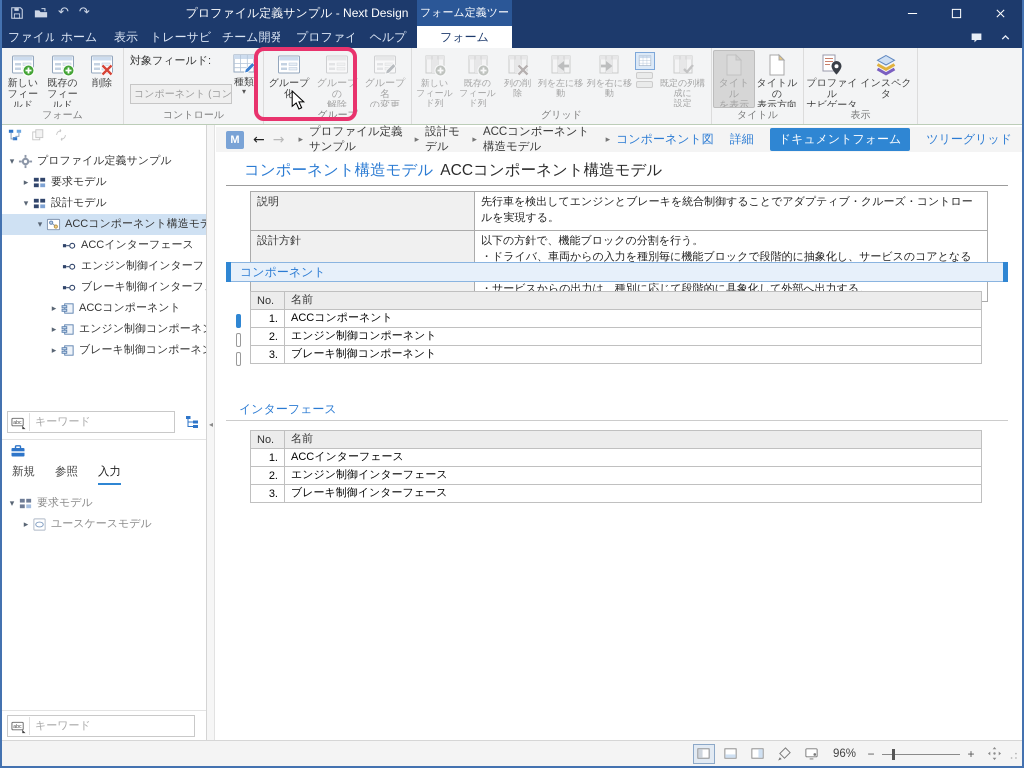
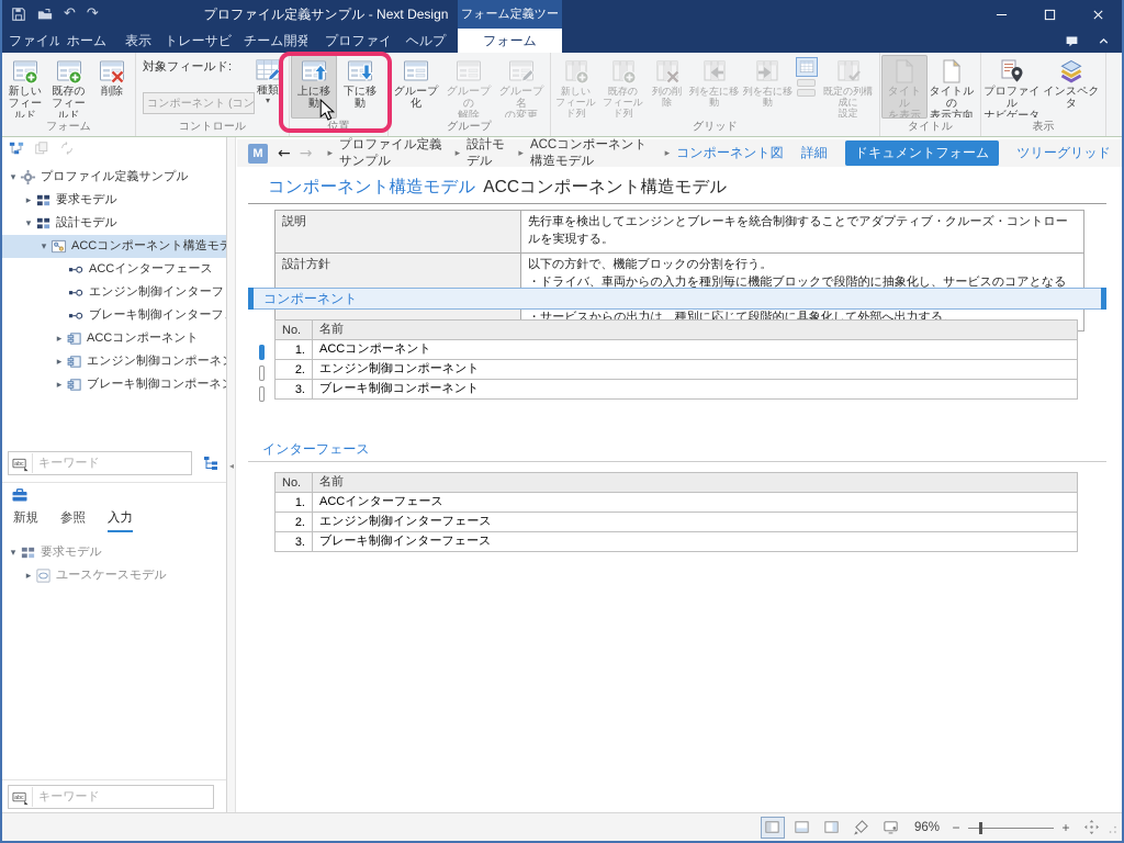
  ↶
  ↷
  プロファイル定義サンプル - Next Design
  フォーム定義ツー
  ファイル
  ホーム
  表示
  チーム開発
  プロファイ
  ヘルプ
  フォーム
  新しい
  フィールド
  既存の
  フィールド
  削除
  フォーム
  対象フィールド:
  コンポーネント (コン
  種類
  ▾
  コントロール
+ 上に移動
+ 下に移動
+ 位置
  グループ化
  グループの
  解除
  グループ名
  の変更
  グループ
  新しい
  フィールド列
  既存の
  フィールド列
  列の削除
  列を左に移動
  列を右に移動
  既定の列構成に
  設定
  グリッド
  タイトル
  を表示
  タイトルの
  表示方向
  タイトル
  プロファイル
  ナビゲータ
  インスペクタ
  表示
  ▾
  プロファイル定義サンプル
  ▸
  要求モデル
  ▾
  設計モデル
  ▾
  ACCコンポーネント構造モデ
  ACCインターフェース
  エンジン制御インターフ
  ブレーキ制御インターフ
  ▸
  ACCコンポーネント
  ▸
  エンジン制御コンポーネ
  ▸
  ブレーキ制御コンポーネ
  キーワード
  新規
  参照
  入力
  ▾
  要求モデル
  ▸
  ユースケースモデル
  キーワード
  ◂
  M
  ←
  →
  ▸
  プロファイル定義サンプル
  ▸
  設計モデル
  ▸
  ACCコンポーネント構造モデル
  ▸
  コンポーネント図
  詳細
  ドキュメントフォーム
  ツリーグリッド
  コンポーネント構造モデル ACCコンポーネント構造モデル
  説明	先行車を検出してエンジンとブレーキを統合制御することでアダプティブ・クルーズ・コントロールを実現する。
  設計方針	以下の方針で、機能ブロックの分割を行う。 ・ドライバ、車両からの入力を種別毎に機能ブロックで段階的に抽象化し、サービスのコアとなる ・サービスからの出力は、種別に応じて段階的に具象化して外部へ出力する。
  コンポーネント
  No.	名前
  1.	ACCコンポーネント
  2.	エンジン制御コンポーネント
  3.	ブレーキ制御コンポーネント
  インターフェース
  No.	名前
  1.	ACCインターフェース
  2.	エンジン制御インターフェース
  3.	ブレーキ制御インターフェース
  96%
  −
  +
